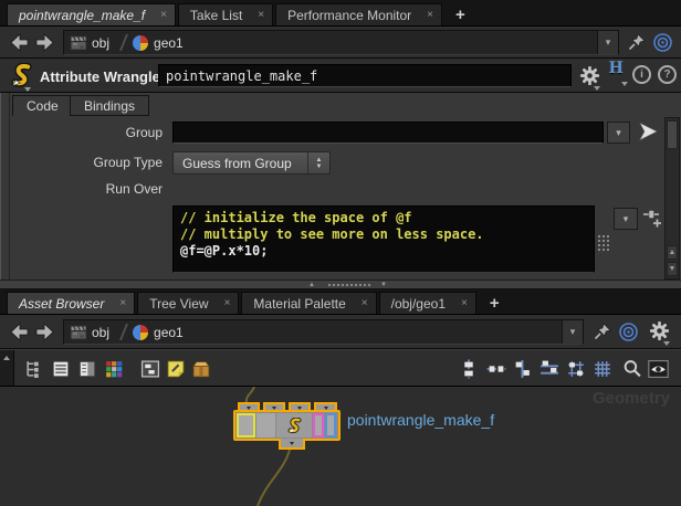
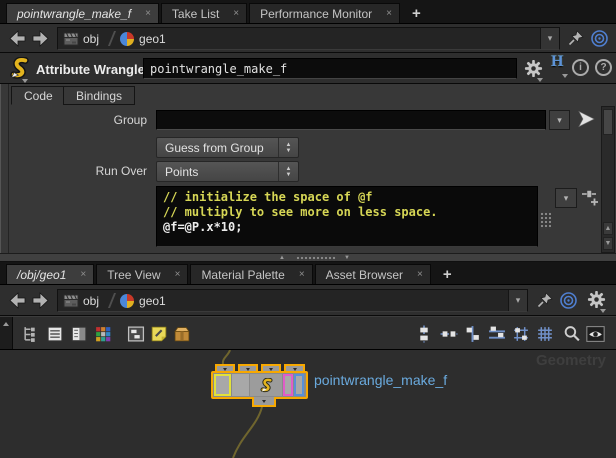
  pointwrangle_make_f
  ×
  Take List
  ×
  Performance Monitor
  ×
  +
  obj
  geo1
  ▾
  Attribute Wrangle
  pointwrangle_make_f
  H
  i
  ?
  Code
  Bindings
  Group
  ▾
- Group Type
  Guess from Group
  Run Over
+ Points
  // initialize the space of @f
  // multiply to see more on less space.
  @f=@P.x*10;
  ▾
- Asset Browser
+ /obj/geo1
  ×
  Tree View
  ×
  Material Palette
  ×
- /obj/geo1
+ Asset Browser
  ×
  +
  obj
  geo1
  ▾
  pointwrangle_make_f
